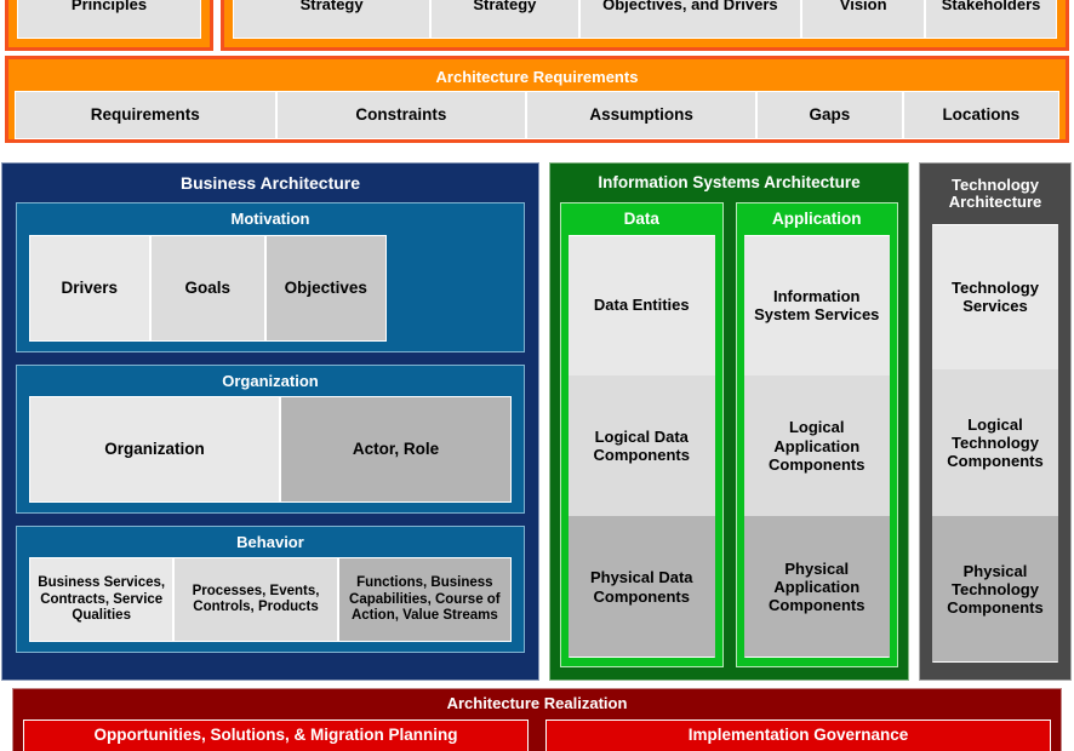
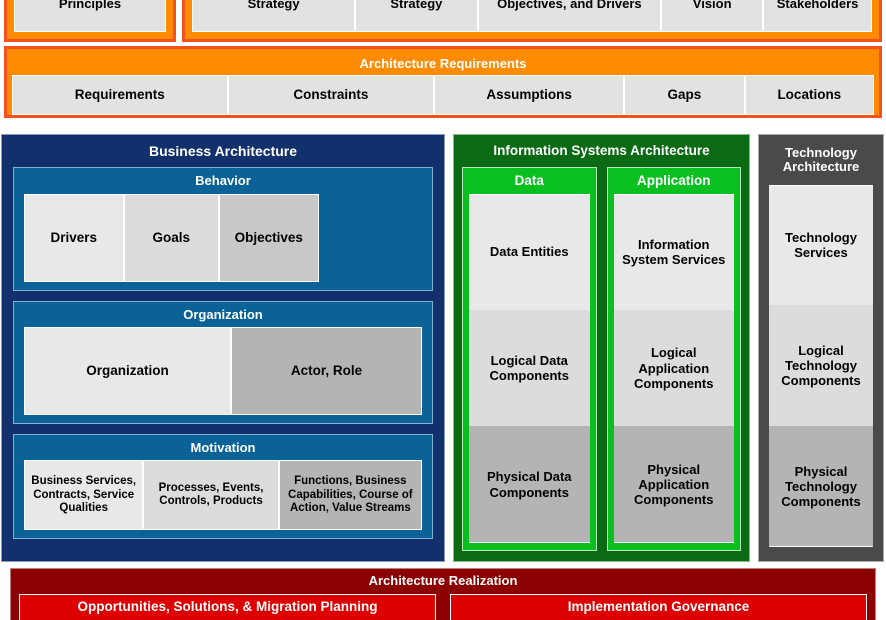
  Principles
  Strategy
  Strategy
  Objectives, and Drivers
  Vision
  Stakeholders
  Architecture Requirements
  Requirements
  Constraints
  Assumptions
  Gaps
  Locations
  Business Architecture
- Motivation
+ Behavior
  Drivers
  Goals
  Objectives
  Organization
  Organization
  Actor, Role
- Behavior
+ Motivation
  Business Services, Contracts, Service Qualities
  Processes, Events, Controls, Products
  Functions, Business Capabilities, Course of Action, Value Streams
  Information Systems Architecture
  Data
  Data Entities
  Logical Data Components
  Physical Data Components
  Application
  Information System Services
  Logical Application Components
  Physical Application Components
  Technology Architecture
  Technology Services
  Logical Technology Components
  Physical Technology Components
  Architecture Realization
  Opportunities, Solutions, & Migration Planning
  Implementation Governance
